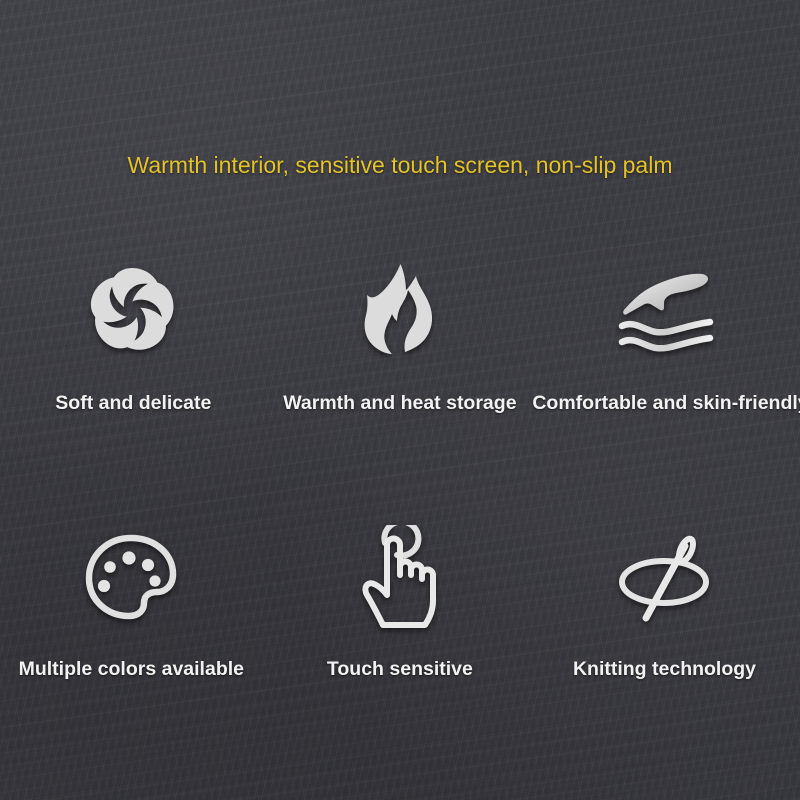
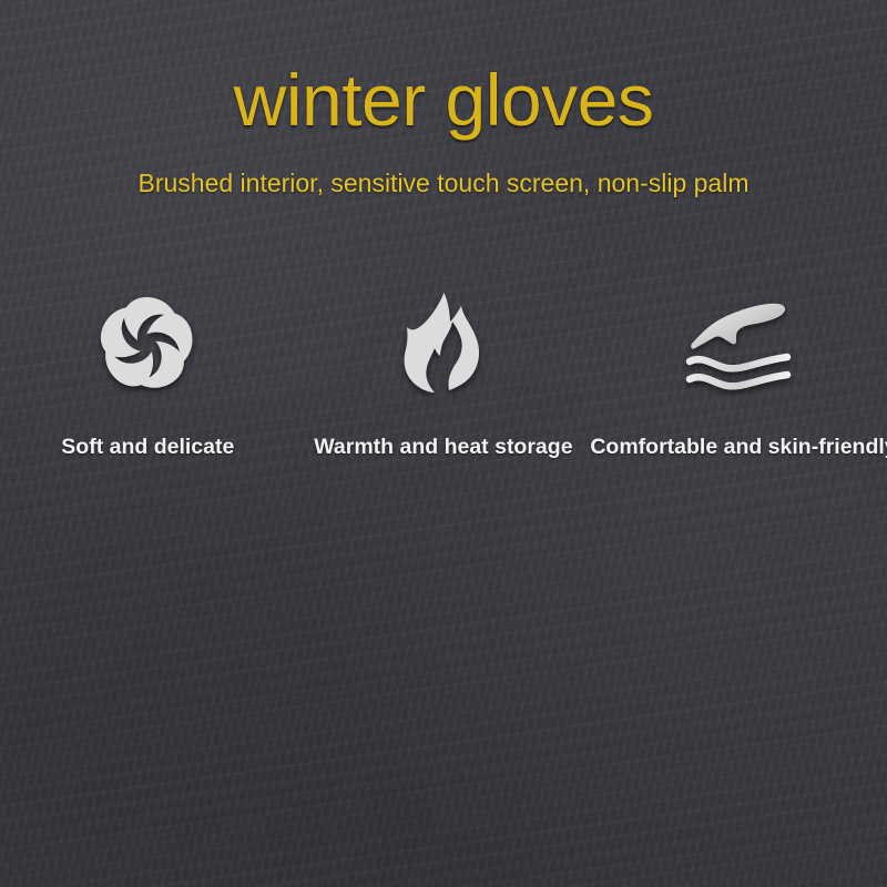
+ winter gloves
- Warmth interior, sensitive touch screen, non-slip palm
+ Brushed interior, sensitive touch screen, non-slip palm
  Soft and delicate
  Warmth and heat storage
  Comfortable and skin-friendl
- Multiple colors available
- Touch sensitive
- Knitting technology
